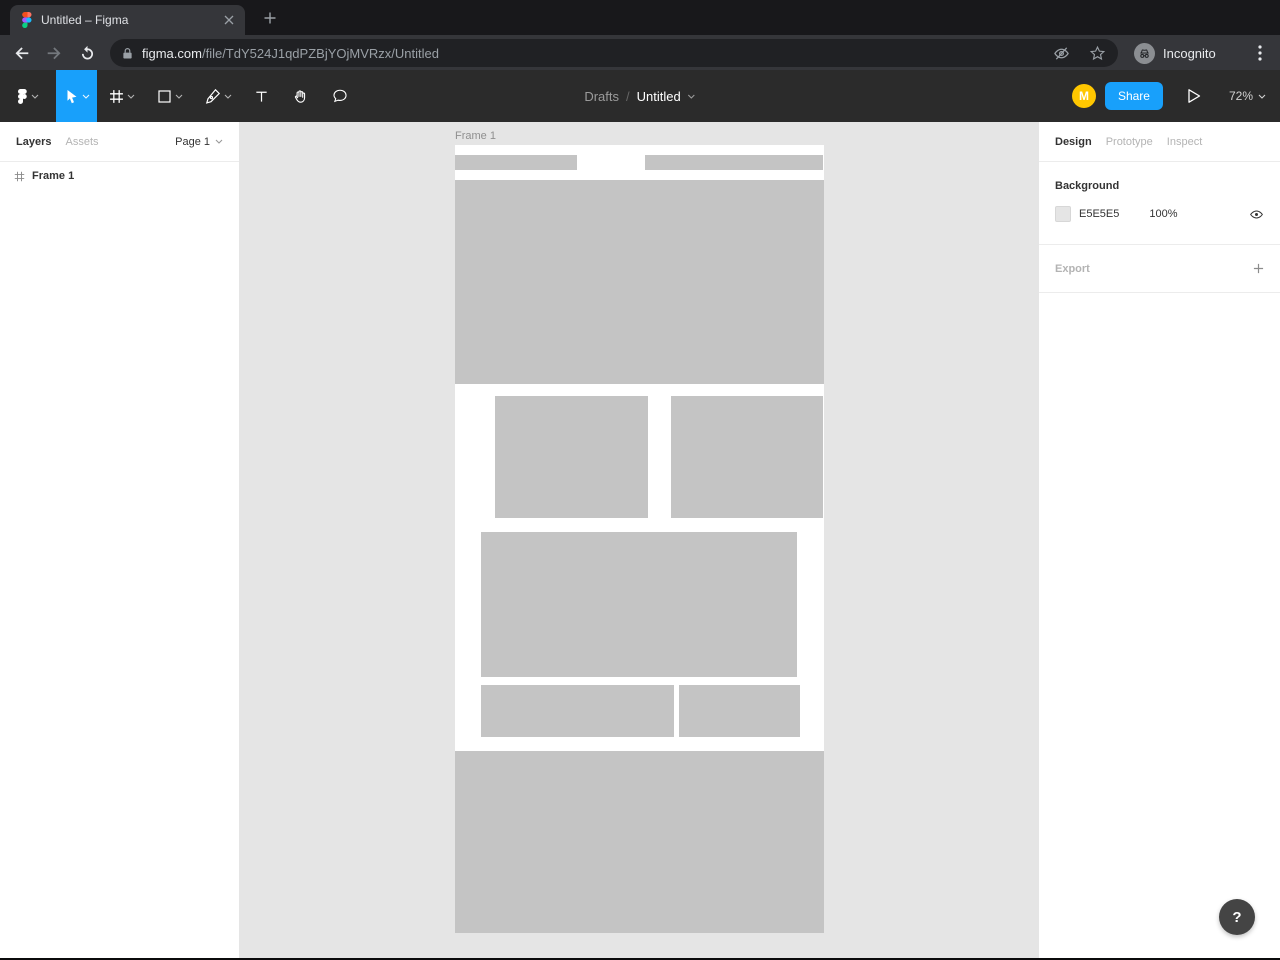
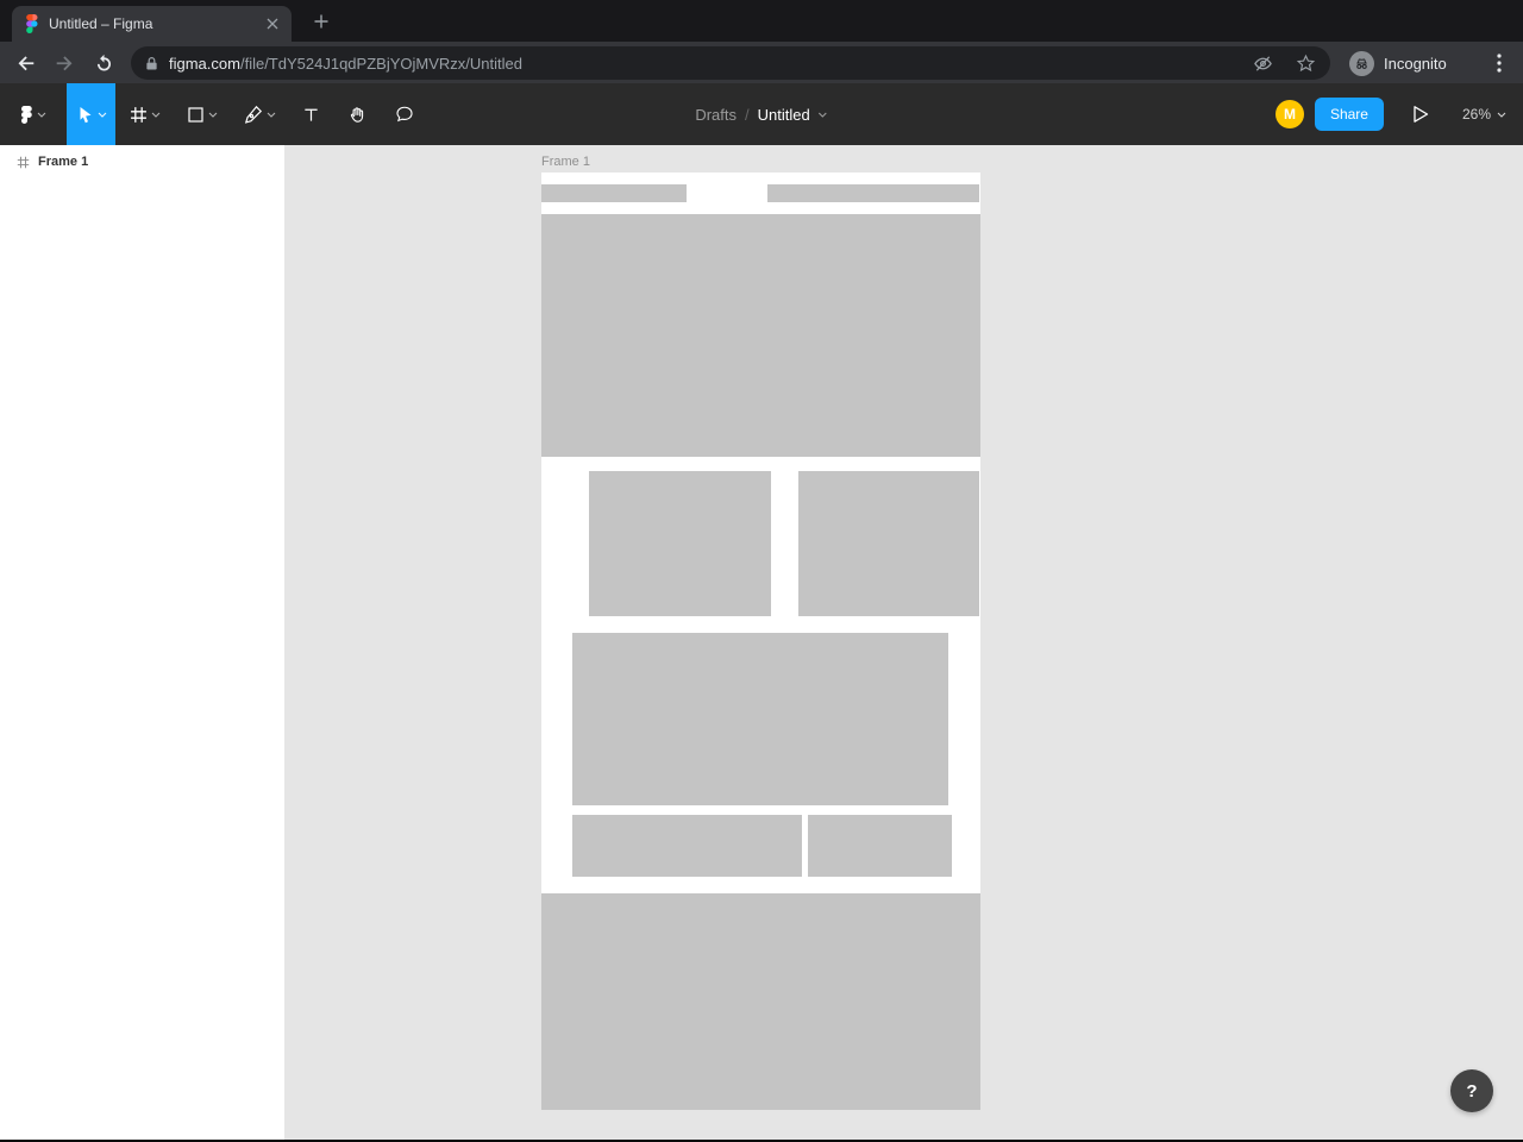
  Untitled – Figma
  figma.com/file/TdY524J1qdPZBjYOjMVRzx/Untitled
  Incognito
  Drafts
  /
  Untitled
  M
  Share
- 72%
+ 26%
- Layers
- Assets
- Page 1
  Frame 1
  Frame 1
- Design
- Prototype
- Inspect
- Background
- E5E5E5
- 100%
- Export
  ?
